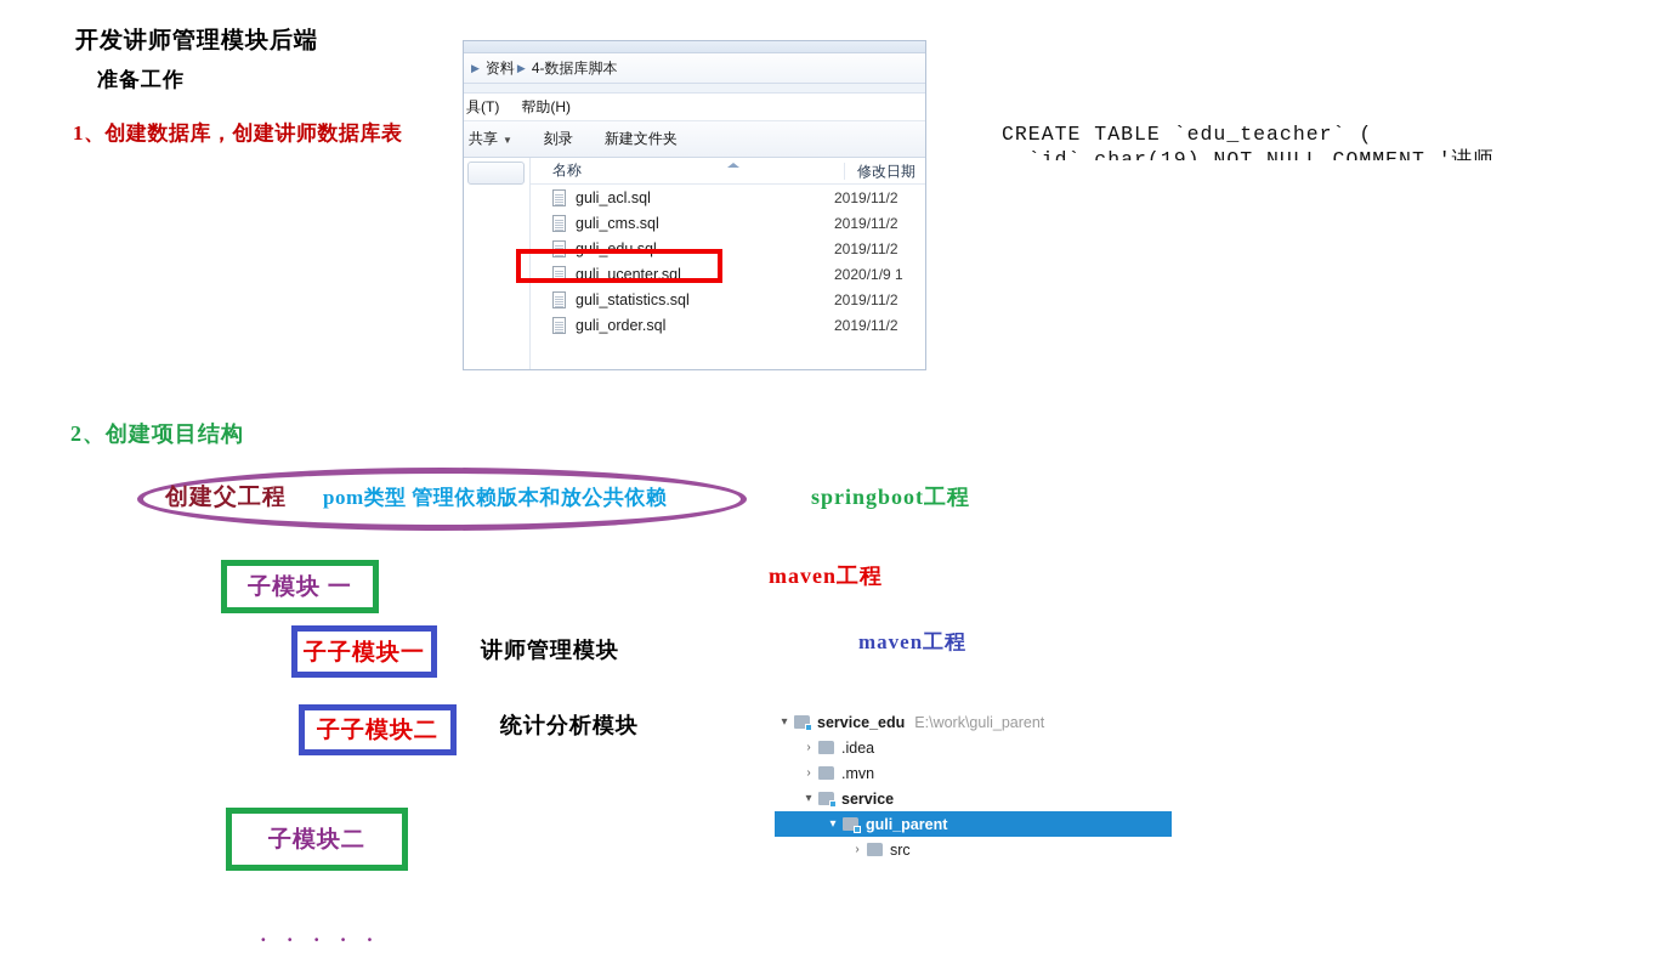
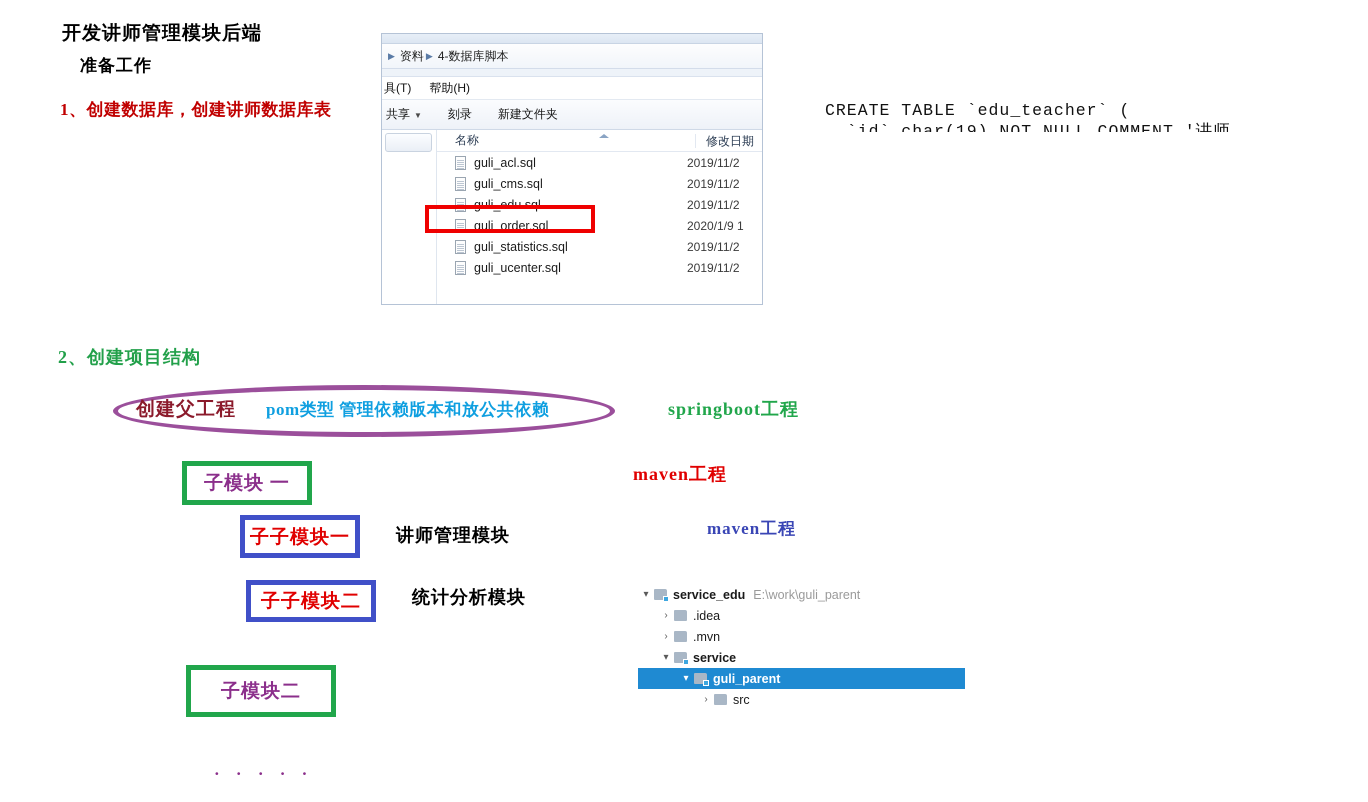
  开发讲师管理模块后端
  准备工作
  1、创建数据库，创建讲师数据库表
  2、创建项目结构
  ▶
  资料
  ▶
  4-数据库脚本
  具(T)
  帮助(H)
  共享 ▼
  刻录
  新建文件夹
  名称
  修改日期
  guli_acl.sql
  2019/11/2
  guli_cms.sql
  2019/11/2
  guli_edu.sql
  2019/11/2
- guli_ucenter.sql
+ guli_order.sql
  2020/1/9 1
  guli_statistics.sql
  2019/11/2
- guli_order.sql
+ guli_ucenter.sql
  2019/11/2
  CREATE TABLE `edu_teacher` (
  `id` char(19) NOT NULL COMMENT '讲师
  创建父工程
  pom类型 管理依赖版本和放公共依赖
  子模块 一
  子子模块一
  子子模块二
  子模块二
  讲师管理模块
  统计分析模块
  springboot工程
  maven工程
  maven工程
  ▾
  service_edu
  E:\work\guli_parent
  ›
  .idea
  ›
  .mvn
  ▾
  service
  ▾
  guli_parent
  ›
  src
  · · · · ·
